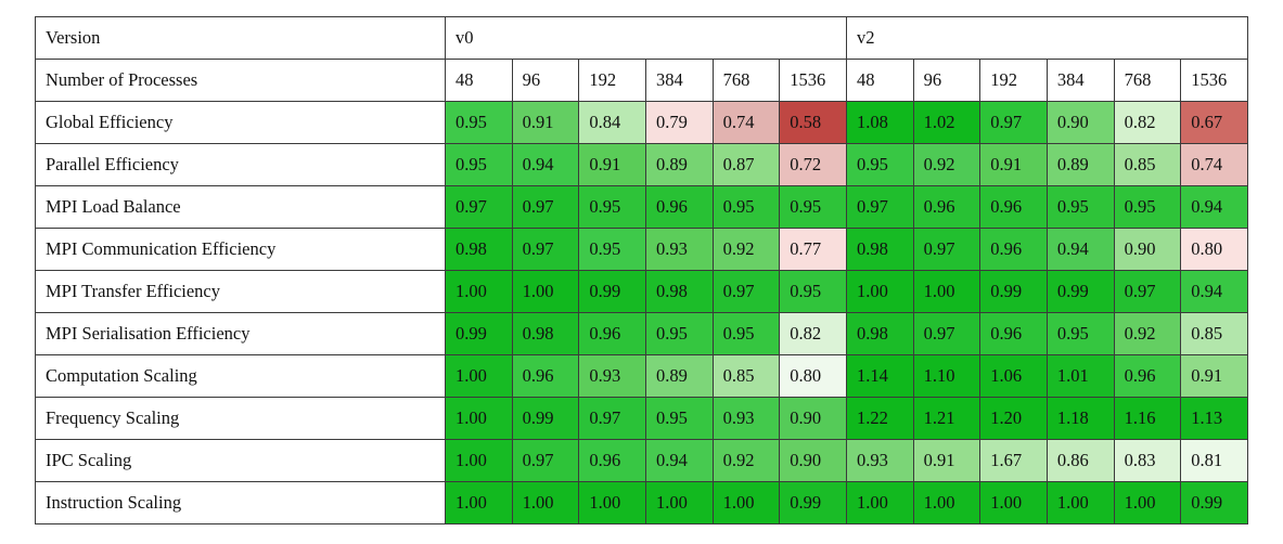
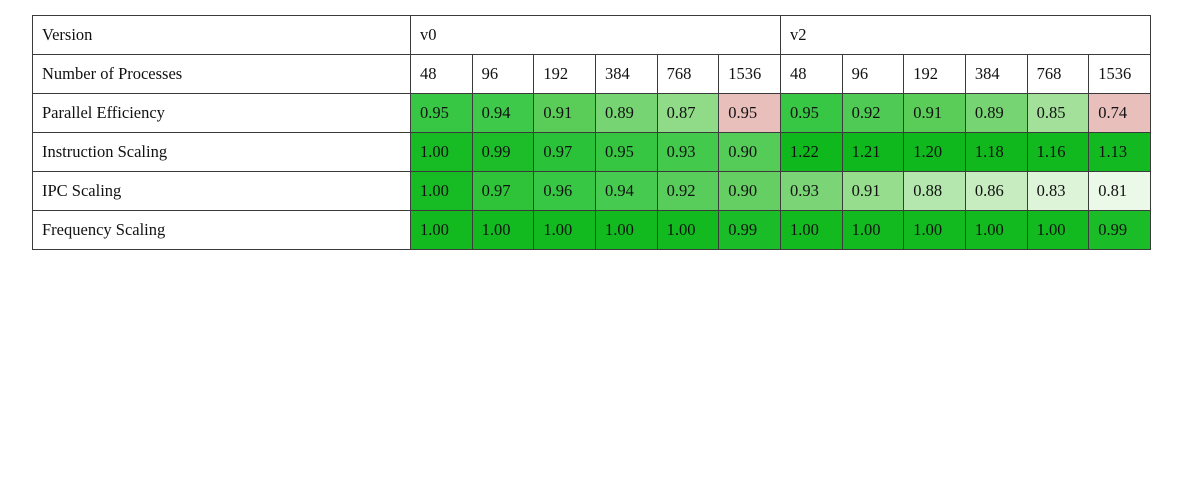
  Version	v0	v2
  Number of Processes	48	96	192	384	768	1536	48	96	192	384	768	1536
- Global Efficiency	0.95	0.91	0.84	0.79	0.74	0.58	1.08	1.02	0.97	0.90	0.82	0.67
- Parallel Efficiency	0.95	0.94	0.91	0.89	0.87	0.72	0.95	0.92	0.91	0.89	0.85	0.74
+ Parallel Efficiency	0.95	0.94	0.91	0.89	0.87	0.95	0.95	0.92	0.91	0.89	0.85	0.74
- MPI Load Balance	0.97	0.97	0.95	0.96	0.95	0.95	0.97	0.96	0.96	0.95	0.95	0.94
- MPI Communication Efficiency	0.98	0.97	0.95	0.93	0.92	0.77	0.98	0.97	0.96	0.94	0.90	0.80
- MPI Transfer Efficiency	1.00	1.00	0.99	0.98	0.97	0.95	1.00	1.00	0.99	0.99	0.97	0.94
- MPI Serialisation Efficiency	0.99	0.98	0.96	0.95	0.95	0.82	0.98	0.97	0.96	0.95	0.92	0.85
- Computation Scaling	1.00	0.96	0.93	0.89	0.85	0.80	1.14	1.10	1.06	1.01	0.96	0.91
- Frequency Scaling	1.00	0.99	0.97	0.95	0.93	0.90	1.22	1.21	1.20	1.18	1.16	1.13
+ Instruction Scaling	1.00	0.99	0.97	0.95	0.93	0.90	1.22	1.21	1.20	1.18	1.16	1.13
- IPC Scaling	1.00	0.97	0.96	0.94	0.92	0.90	0.93	0.91	1.67	0.86	0.83	0.81
+ IPC Scaling	1.00	0.97	0.96	0.94	0.92	0.90	0.93	0.91	0.88	0.86	0.83	0.81
- Instruction Scaling	1.00	1.00	1.00	1.00	1.00	0.99	1.00	1.00	1.00	1.00	1.00	0.99
+ Frequency Scaling	1.00	1.00	1.00	1.00	1.00	0.99	1.00	1.00	1.00	1.00	1.00	0.99
